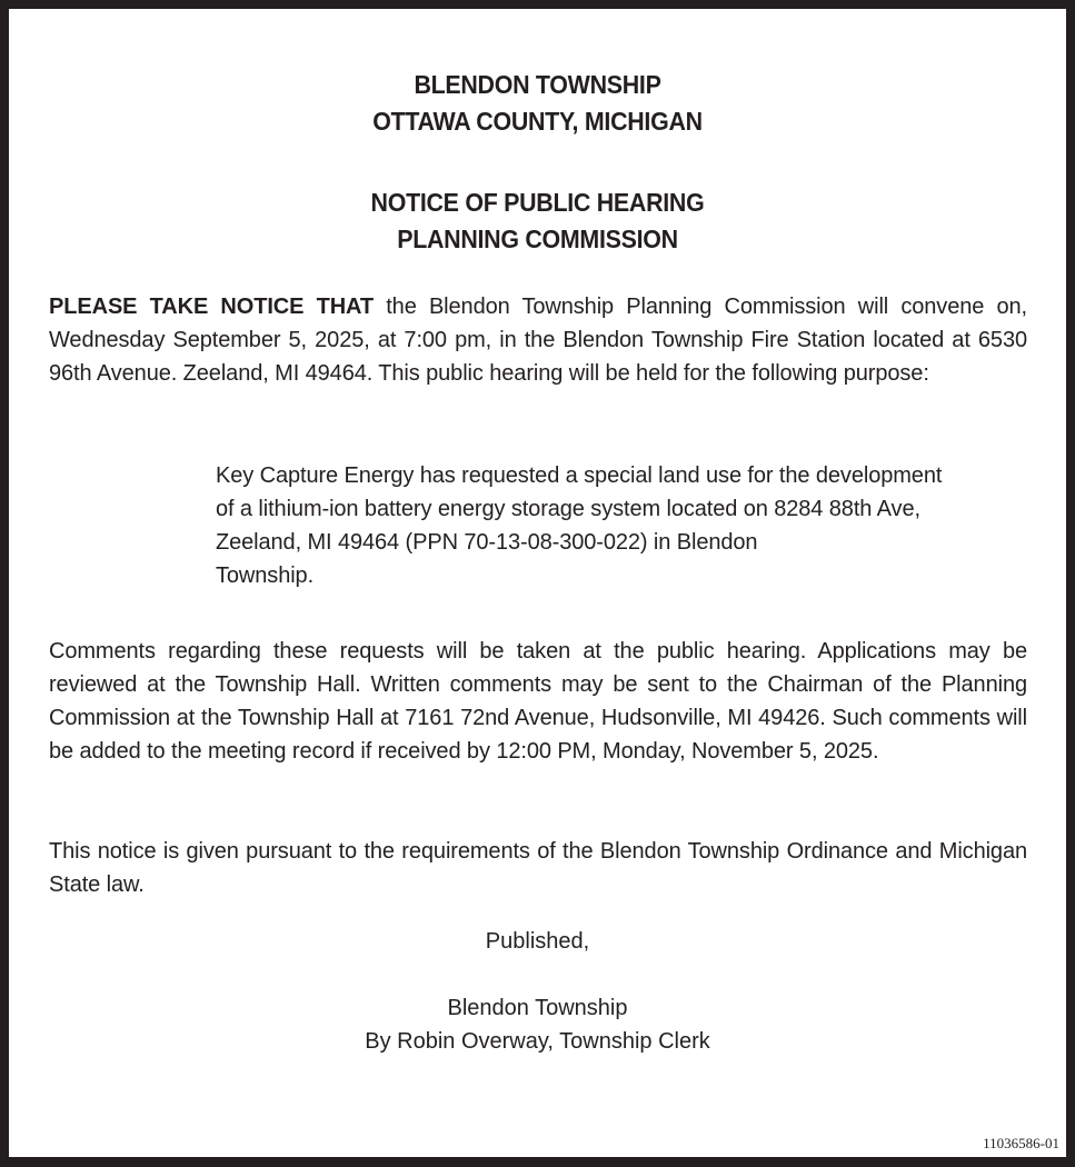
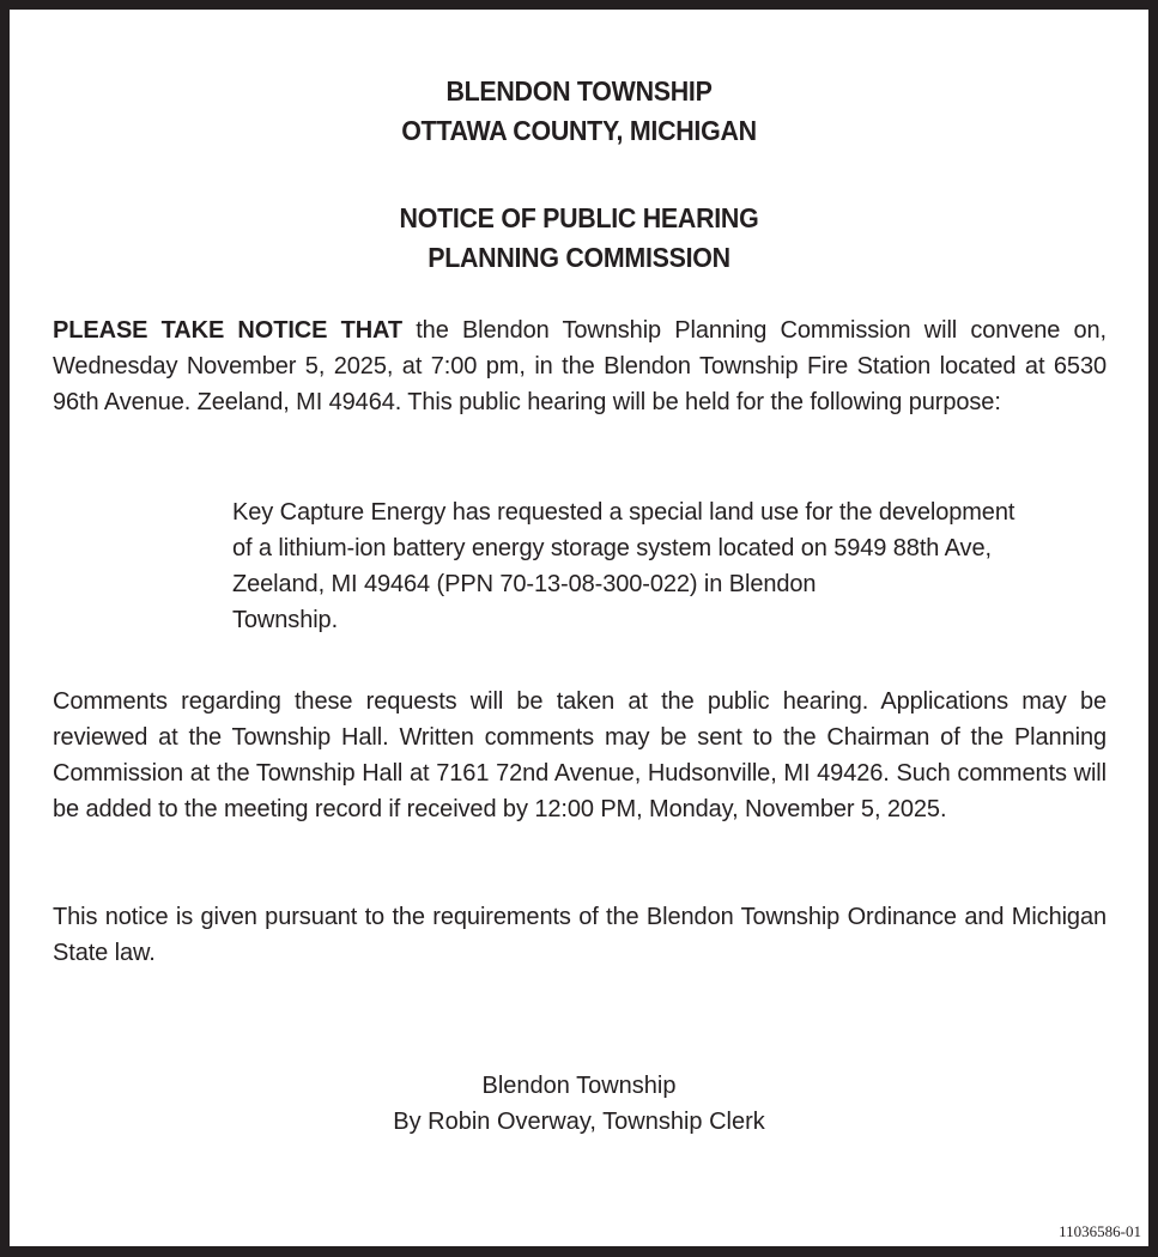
  BLENDON TOWNSHIP
  OTTAWA COUNTY, MICHIGAN
  NOTICE OF PUBLIC HEARING
  PLANNING COMMISSION
- PLEASE TAKE NOTICE THAT the Blendon Township Planning Commission will convene on, Wednesday September 5, 2025, at 7:00 pm, in the Blendon Township Fire Station located at 6530 96th Avenue. Zeeland, MI 49464. This public hearing will be held for the following purpose:
+ PLEASE TAKE NOTICE THAT the Blendon Township Planning Commission will convene on, Wednesday November 5, 2025, at 7:00 pm, in the Blendon Township Fire Station located at 6530 96th Avenue. Zeeland, MI 49464. This public hearing will be held for the following purpose:
  Key Capture Energy has requested a special land use for the development
- of a lithium-ion battery energy storage system located on 8284 88th Ave,
+ of a lithium-ion battery energy storage system located on 5949 88th Ave,
  Zeeland, MI 49464 (PPN 70-13-08-300-022) in Blendon
  Township.
  Comments regarding these requests will be taken at the public hearing. Applications may be reviewed at the Township Hall. Written comments may be sent to the Chairman of the Planning Commission at the Township Hall at 7161 72nd Avenue, Hudsonville, MI 49426. Such comments will be added to the meeting record if received by 12:00 PM, Monday, November 5, 2025.
  This notice is given pursuant to the requirements of the Blendon Township Ordinance and Michigan State law.
- Published,
  Blendon Township
  By Robin Overway, Township Clerk
  11036586-01
